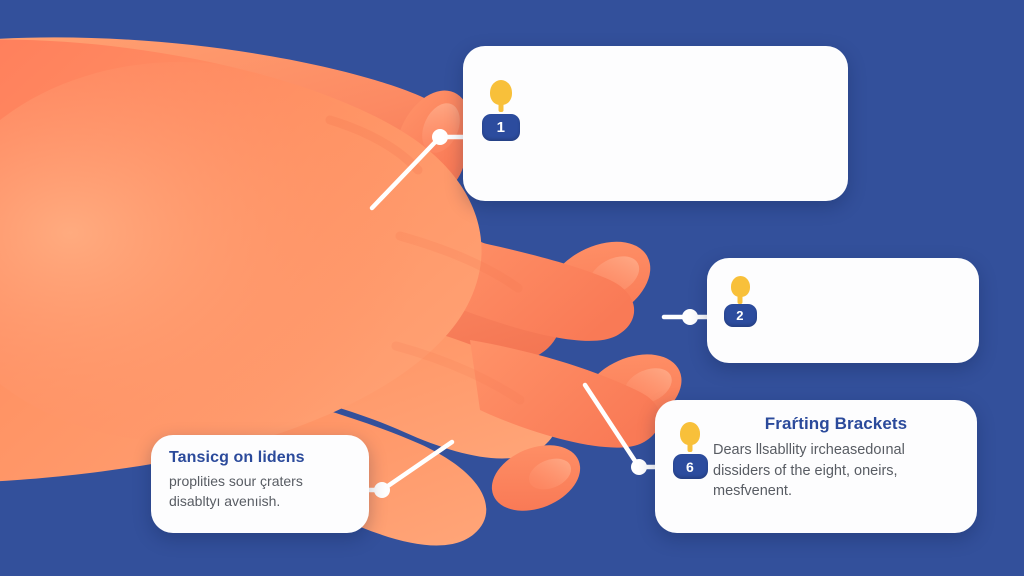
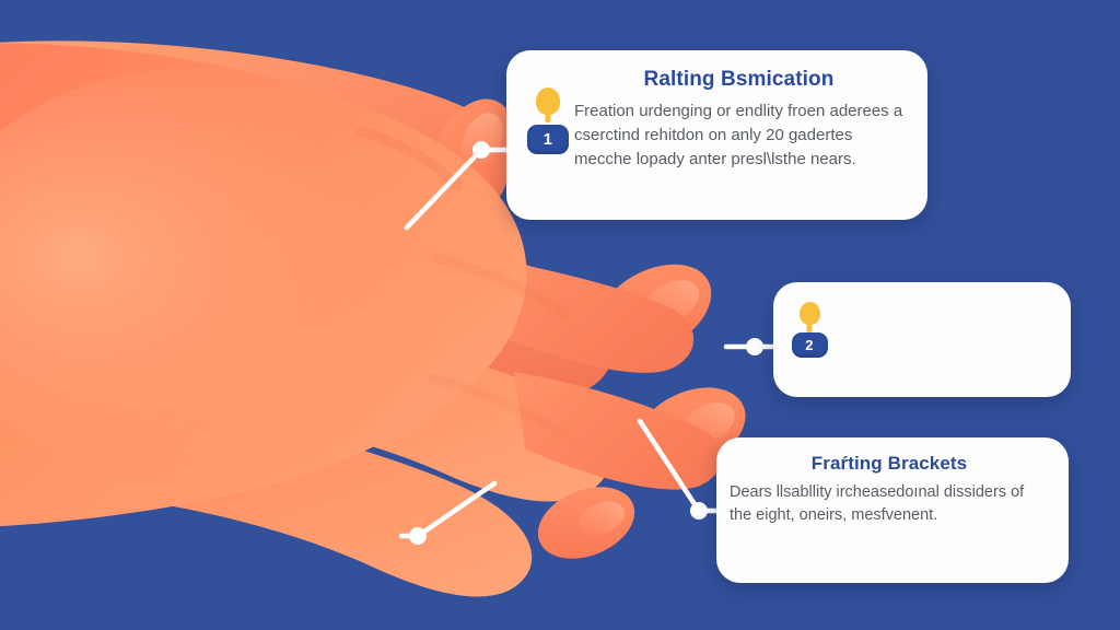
  1
+ Ralting Bsmication
+ Freation urdenging or endlity froen aderees a cserctind rehitdon on anly 20 gadertes mecche lopady anter presl\lsthe nears.
  2
- 6
  Fraŕting Brackets
  Dears llsabllity ircheasedoınal dissiders of the eight, oneirs, mesfvenent.
- Tansicg on lidens
- proplities sour çraters disabltyı avenıish.
